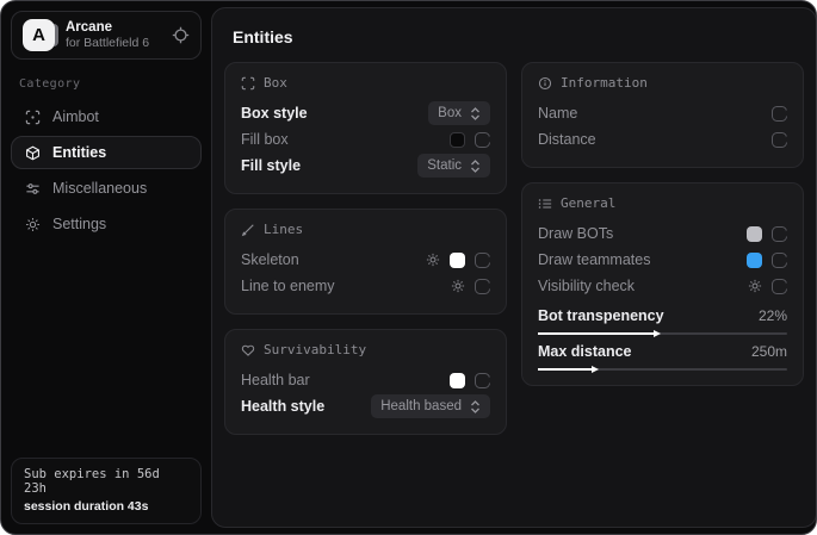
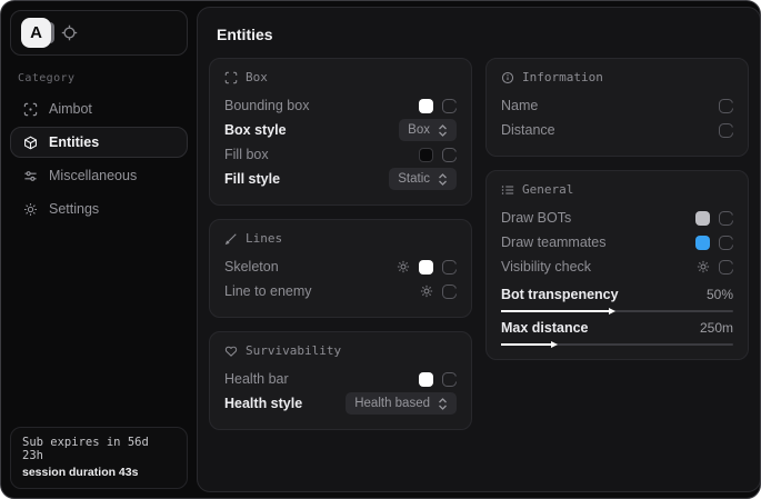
  A
- Arcane
- for Battlefield 6
  Category
  Aimbot
  Entities
  Miscellaneous
  Settings
  Sub expires in 56d 23h
  session duration 43s
  Entities
  Box
+ Bounding box
  Box style
  Box
  Fill box
  Fill style
  Static
  Lines
  Skeleton
  Line to enemy
  Survivability
  Health bar
  Health style
  Health based
  Information
  Name
  Distance
  General
  Draw BOTs
  Draw teammates
  Visibility check
  Bot transpenency
- 22%
+ 50%
  Max distance
  250m
